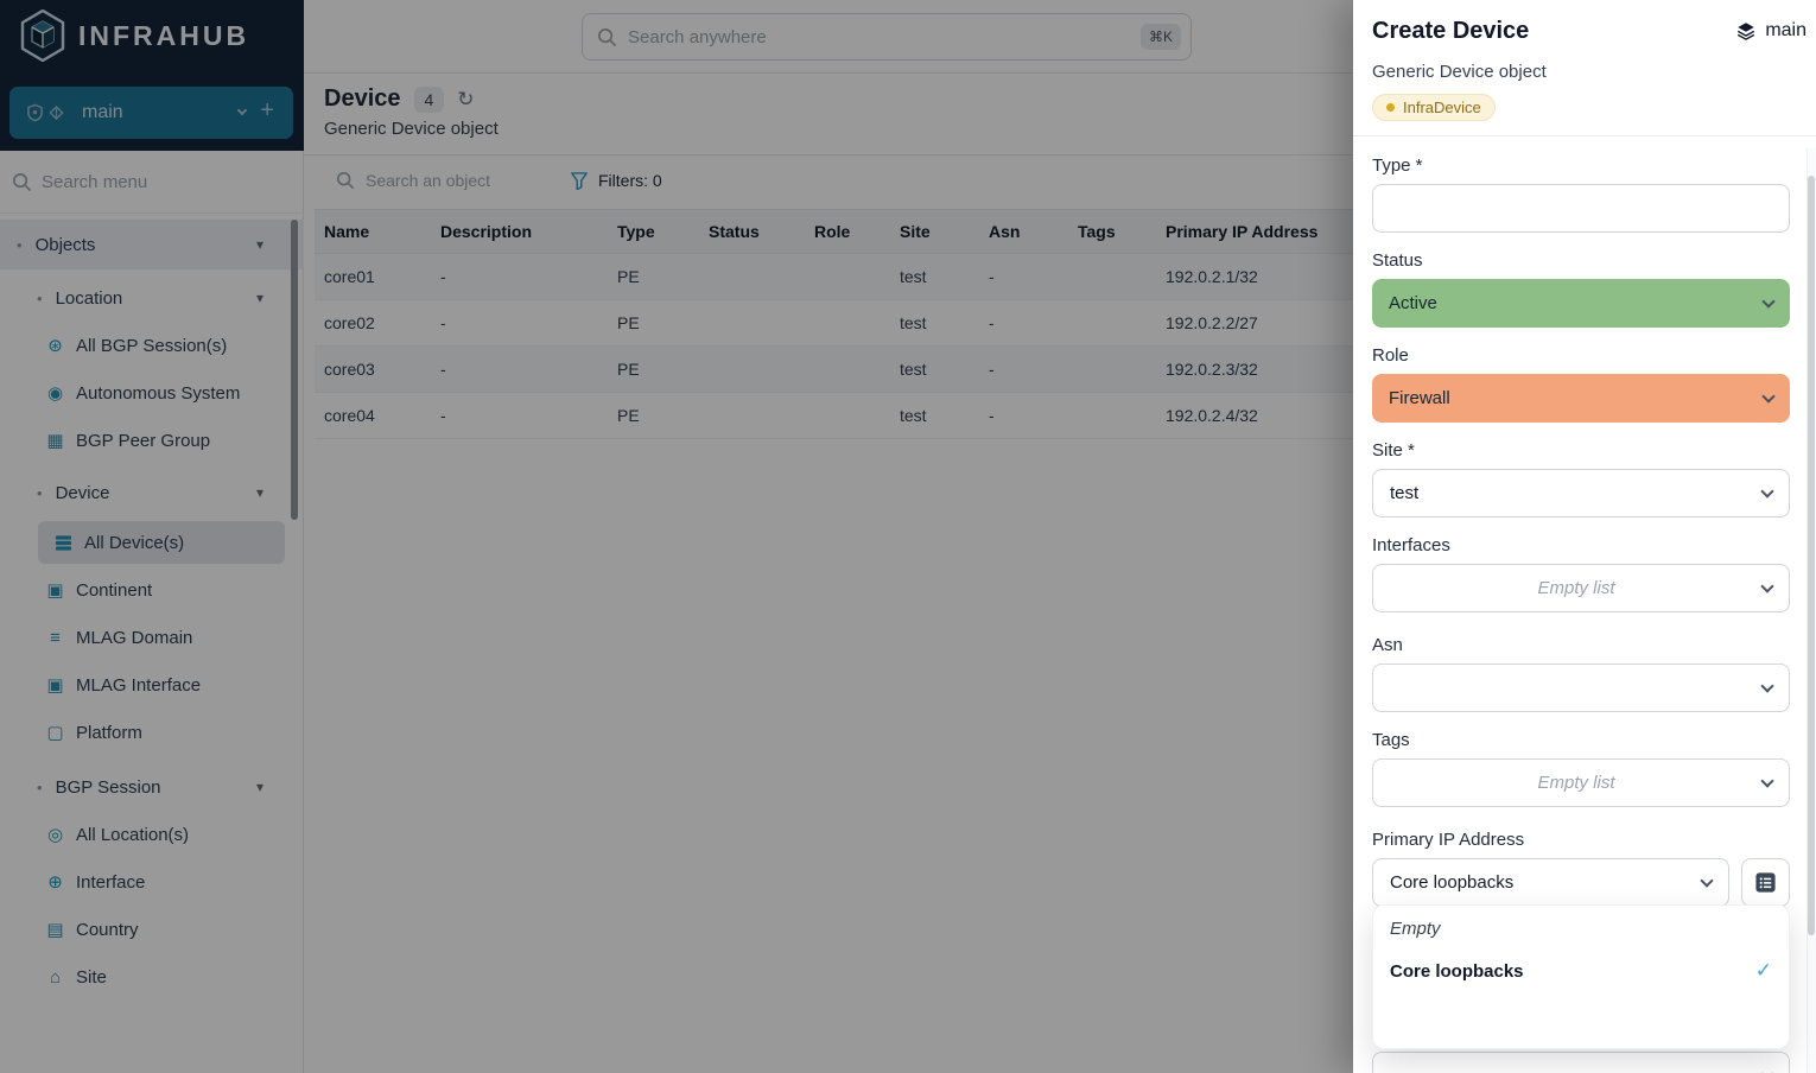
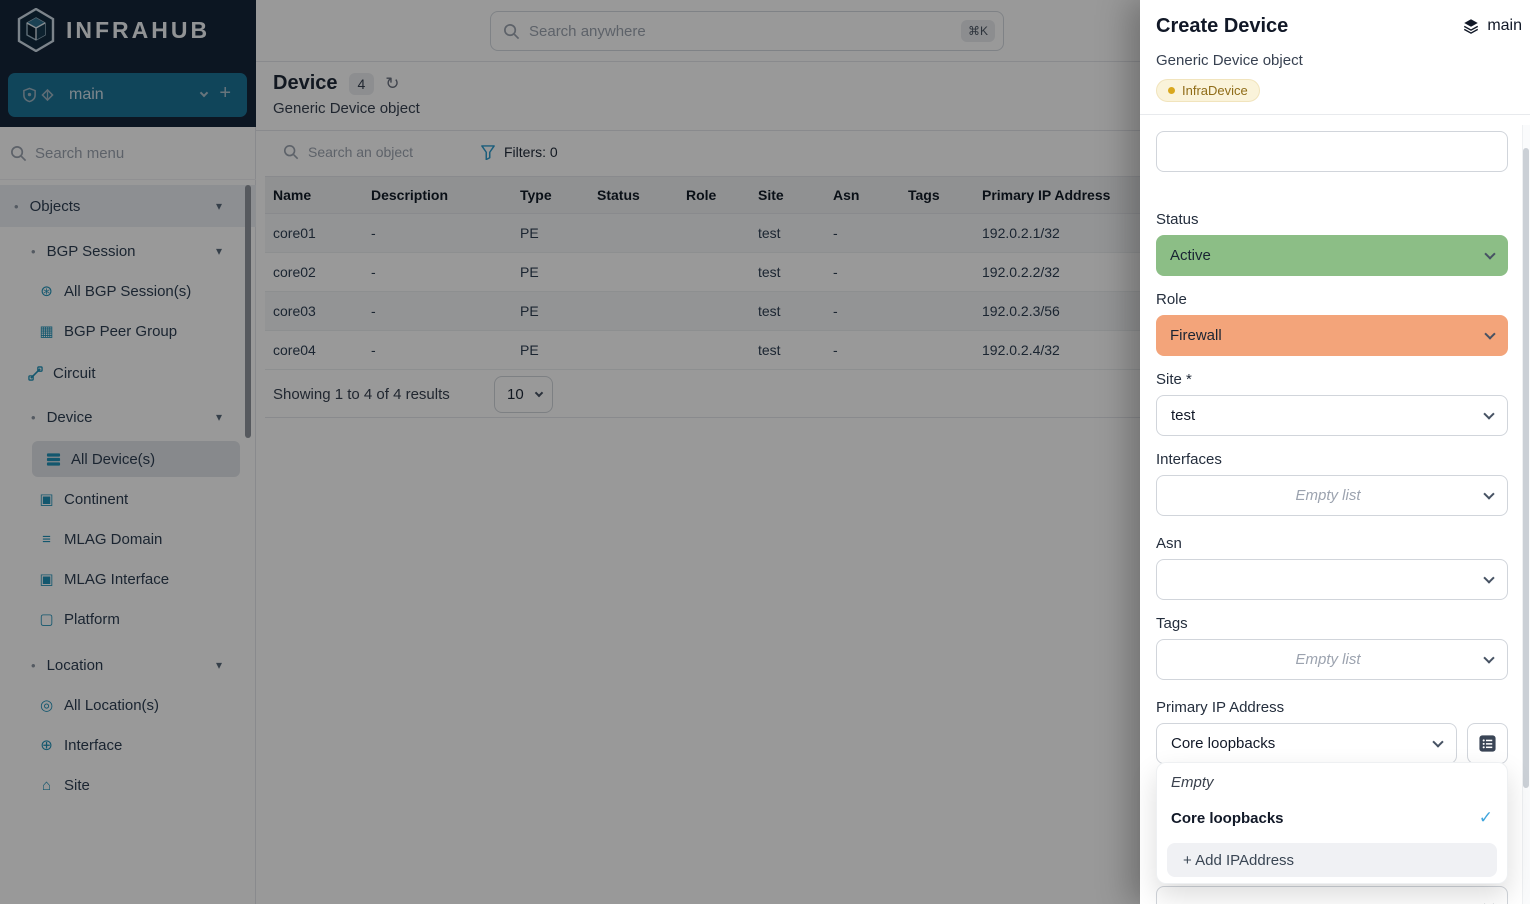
  INFRAHUB
  main
  +
  Search menu
  •
  Objects
  ▾
  •
- Location
+ BGP Session
  ▾
  ⊛
  All BGP Session(s)
- ◉
- Autonomous System
  ▦
  BGP Peer Group
+ Circuit
  •
  Device
  ▾
  All Device(s)
  ▣
  Continent
  ≡
  MLAG Domain
  ▣
  MLAG Interface
  ▢
  Platform
  •
- BGP Session
+ Location
  ▾
  ◎
  All Location(s)
  ⊕
  Interface
- ▤
- Country
  ⌂
  Site
  Search anywhere
  ⌘K
  Device
  4
  ↻
  Generic Device object
  Search an object
  Filters: 0
  Name
  Description
  Type
  Status
  Role
  Site
  Asn
  Tags
  Primary IP Address
  core01
  -
  PE
  test
  -
  192.0.2.1/32
  core02
  -
  PE
  test
  -
- 192.0.2.2/27
+ 192.0.2.2/32
  core03
  -
  PE
  test
  -
- 192.0.2.3/32
+ 192.0.2.3/56
  core04
  -
  PE
  test
  -
  192.0.2.4/32
+ Showing 1 to 4 of 4 results
+ 10
  Create Device
  main
  Generic Device object
  InfraDevice
- Type *
  Status
  Active
  Role
  Firewall
  Site *
  test
  Interfaces
  Empty list
  Asn
  Tags
  Empty list
  Primary IP Address
  Core loopbacks
  Empty
  Core loopbacks
  ✓
+ + Add IPAddress
